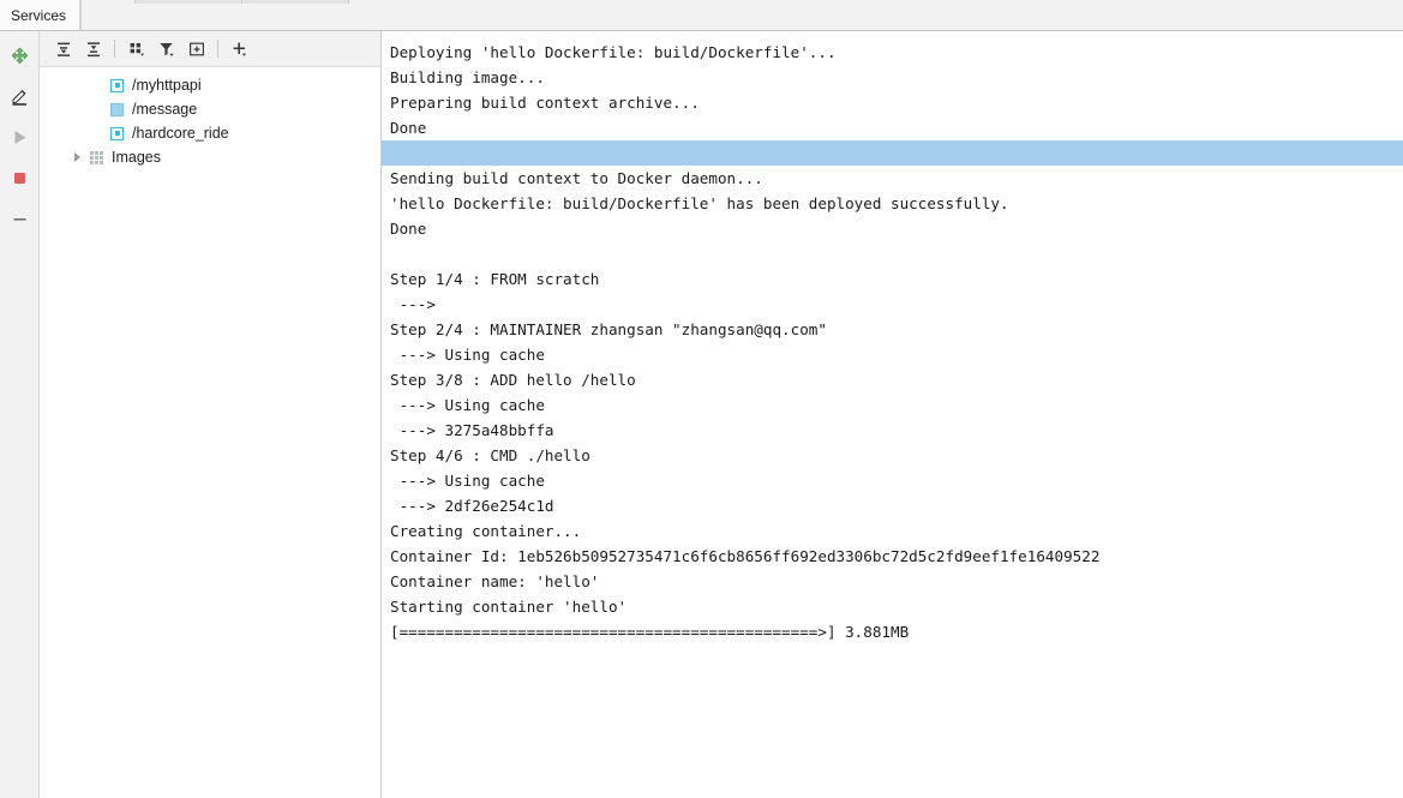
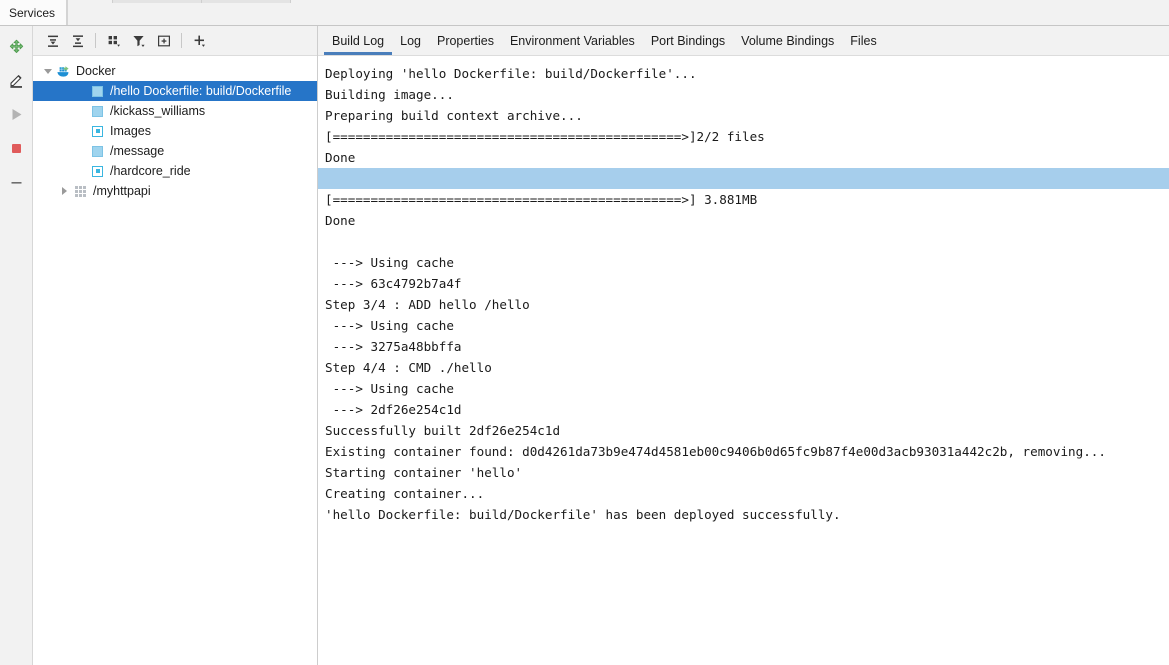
  Services
+ Docker
+ /hello Dockerfile: build/Dockerfile
+ /kickass_williams
- /myhttpapi
+ Images
  /message
  /hardcore_ride
- Images
+ /myhttpapi
+ Build Log
+ Log
+ Properties
+ Environment Variables
+ Port Bindings
+ Volume Bindings
+ Files
  Deploying 'hello Dockerfile: build/Dockerfile'...
  Building image...
  Preparing build context archive...
+ [==============================================>]2/2 files
  Done
- Sending build context to Docker daemon...
- 'hello Dockerfile: build/Dockerfile' has been deployed successfully.
+ [==============================================>] 3.881MB
  Done
- Step 1/4 : FROM scratch
- --->
- Step 2/4 : MAINTAINER zhangsan "zhangsan@qq.com"
  ---> Using cache
+ ---> 63c4792b7a4f
- Step 3/8 : ADD hello /hello
+ Step 3/4 : ADD hello /hello
  ---> Using cache
  ---> 3275a48bbffa
- Step 4/6 : CMD ./hello
+ Step 4/4 : CMD ./hello
  ---> Using cache
  ---> 2df26e254c1d
+ Successfully built 2df26e254c1d
+ Existing container found: d0d4261da73b9e474d4581eb00c9406b0d65fc9b87f4e00d3acb93031a442c2b, removing...
- Creating container...
+ Starting container 'hello'
- Container Id: 1eb526b50952735471c6f6cb8656ff692ed3306bc72d5c2fd9eef1fe16409522
- Container name: 'hello'
- Starting container 'hello'
+ Creating container...
- [==============================================>] 3.881MB
+ 'hello Dockerfile: build/Dockerfile' has been deployed successfully.
